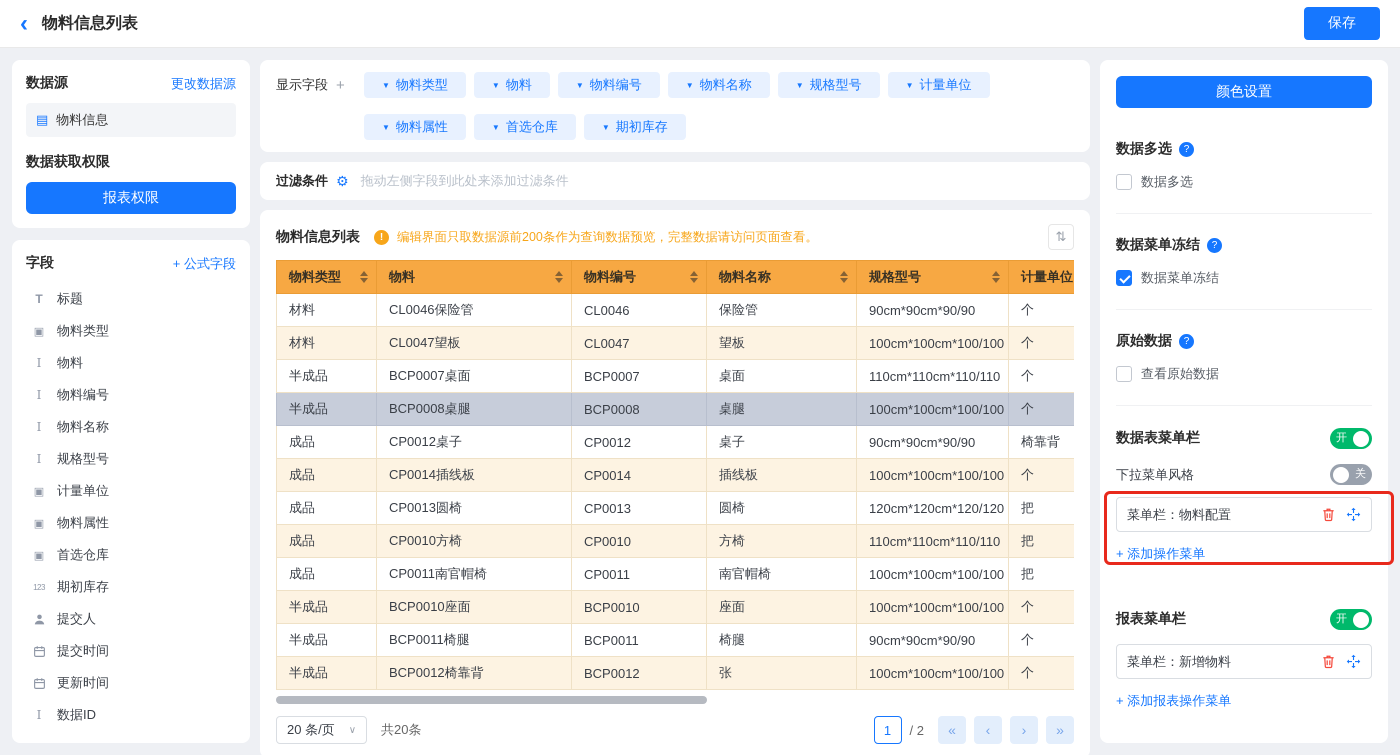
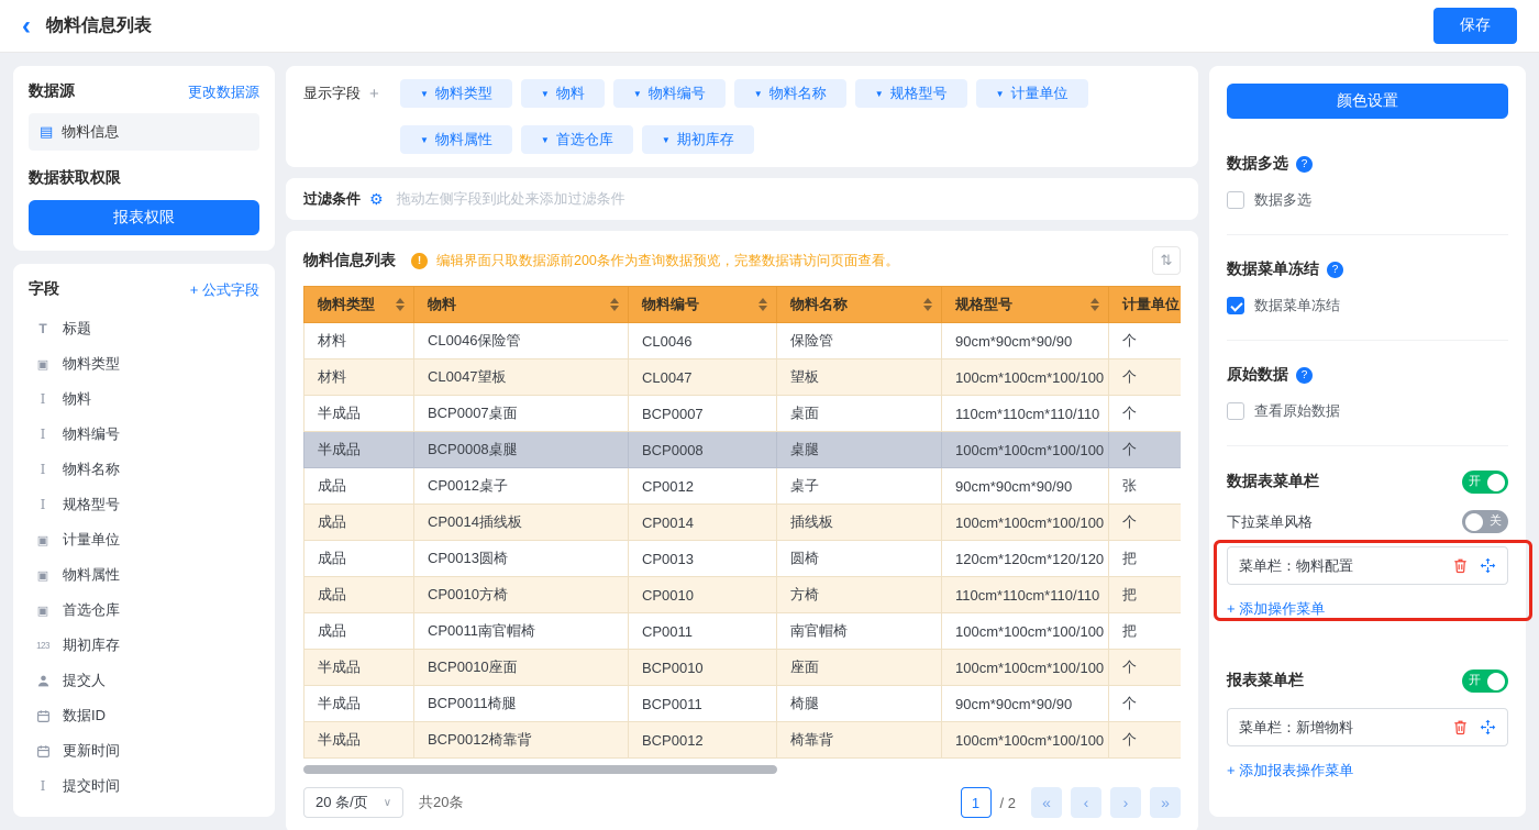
  ‹
  物料信息列表
  保存
  数据源
  更改数据源
  ▤
  物料信息
  数据获取权限
  报表权限
  字段
  + 公式字段
  T
  标题
  ▣
  物料类型
  I
  物料
  I
  物料编号
  I
  物料名称
  I
  规格型号
  ▣
  计量单位
  ▣
  物料属性
  ▣
  首选仓库
  123
  期初库存
  提交人
- 提交时间
+ 数据ID
  更新时间
  I
- 数据ID
+ 提交时间
  显示字段
  +
  ▼
  物料类型
  ▼
  物料
  ▼
  物料编号
  ▼
  物料名称
  ▼
  规格型号
  ▼
  计量单位
  ▼
  物料属性
  ▼
  首选仓库
  ▼
  期初库存
  过滤条件
  ⚙
  拖动左侧字段到此处来添加过滤条件
  物料信息列表
  !
  编辑界面只取数据源前200条作为查询数据预览，完整数据请访问页面查看。
  ⇅
  物料类型	物料	物料编号	物料名称	规格型号	计量单位
  材料	CL0046保险管	CL0046	保险管	90cm*90cm*90/90	个
  材料	CL0047望板	CL0047	望板	100cm*100cm*100/100	个
  半成品	BCP0007桌面	BCP0007	桌面	110cm*110cm*110/110	个
  半成品	BCP0008桌腿	BCP0008	桌腿	100cm*100cm*100/100	个
- 成品	CP0012桌子	CP0012	桌子	90cm*90cm*90/90	椅靠背
+ 成品	CP0012桌子	CP0012	桌子	90cm*90cm*90/90	张
  成品	CP0014插线板	CP0014	插线板	100cm*100cm*100/100	个
  成品	CP0013圆椅	CP0013	圆椅	120cm*120cm*120/120	把
  成品	CP0010方椅	CP0010	方椅	110cm*110cm*110/110	把
  成品	CP0011南官帽椅	CP0011	南官帽椅	100cm*100cm*100/100	把
  半成品	BCP0010座面	BCP0010	座面	100cm*100cm*100/100	个
  半成品	BCP0011椅腿	BCP0011	椅腿	90cm*90cm*90/90	个
- 半成品	BCP0012椅靠背	BCP0012	张	100cm*100cm*100/100	个
+ 半成品	BCP0012椅靠背	BCP0012	椅靠背	100cm*100cm*100/100	个
  20 条/页
  ∨
  共20条
  1
  / 2
  «
  ‹
  ›
  »
  颜色设置
  数据多选
  ?
  数据多选
  数据菜单冻结
  ?
  数据菜单冻结
  原始数据
  ?
  查看原始数据
  数据表菜单栏
  开
  下拉菜单风格
  关
  菜单栏：物料配置
  + 添加操作菜单
  报表菜单栏
  开
  菜单栏：新增物料
  + 添加报表操作菜单
